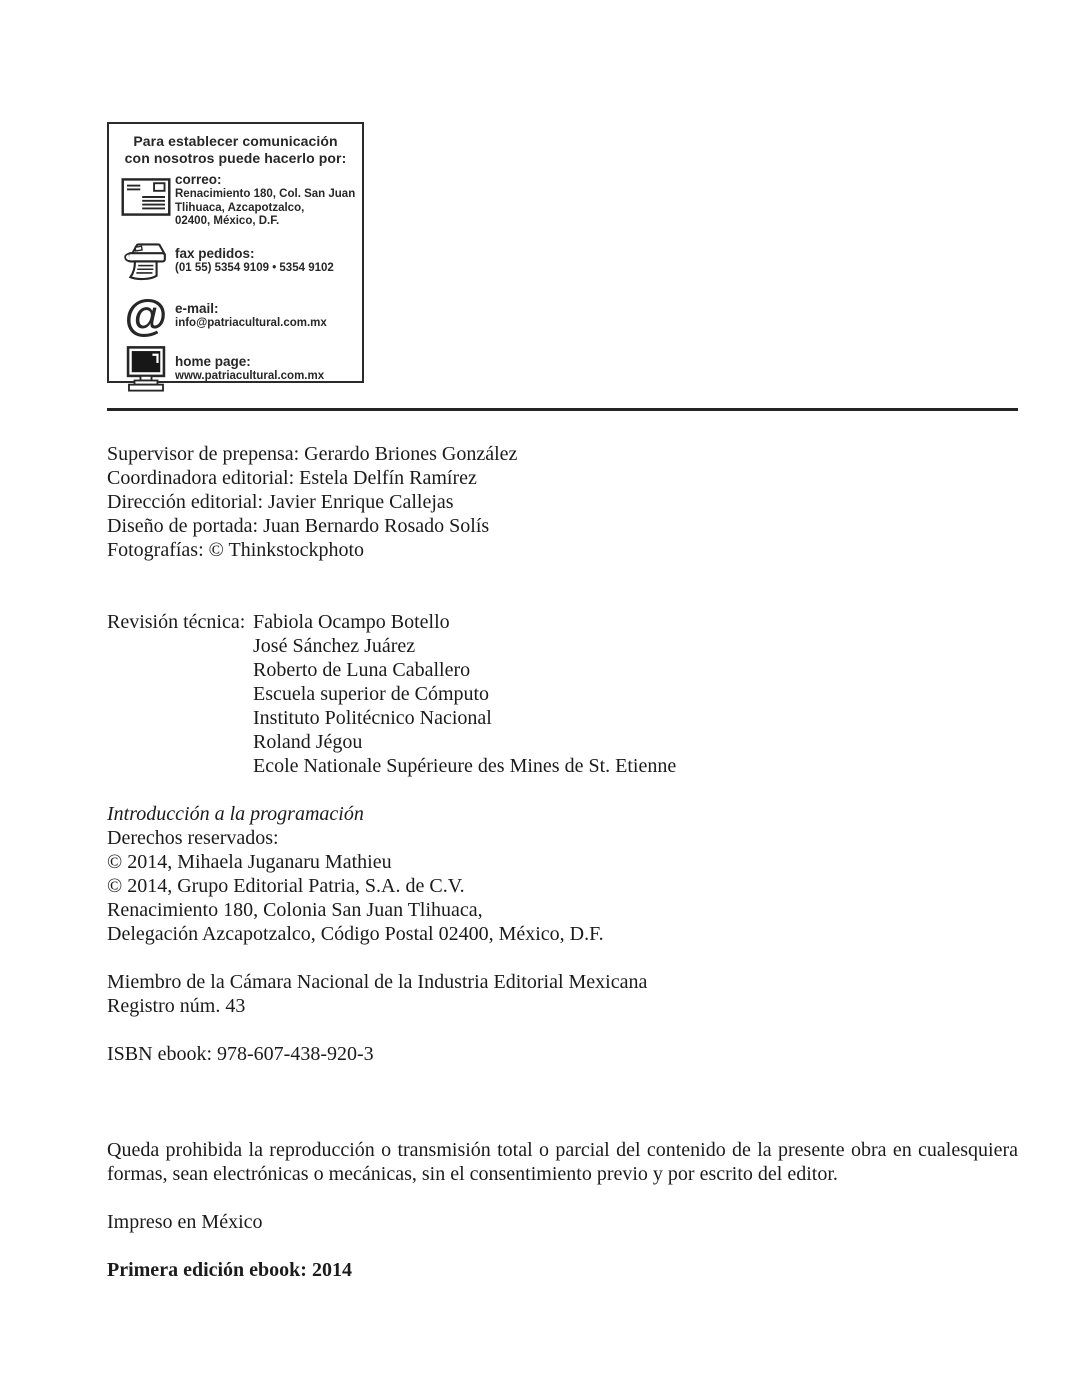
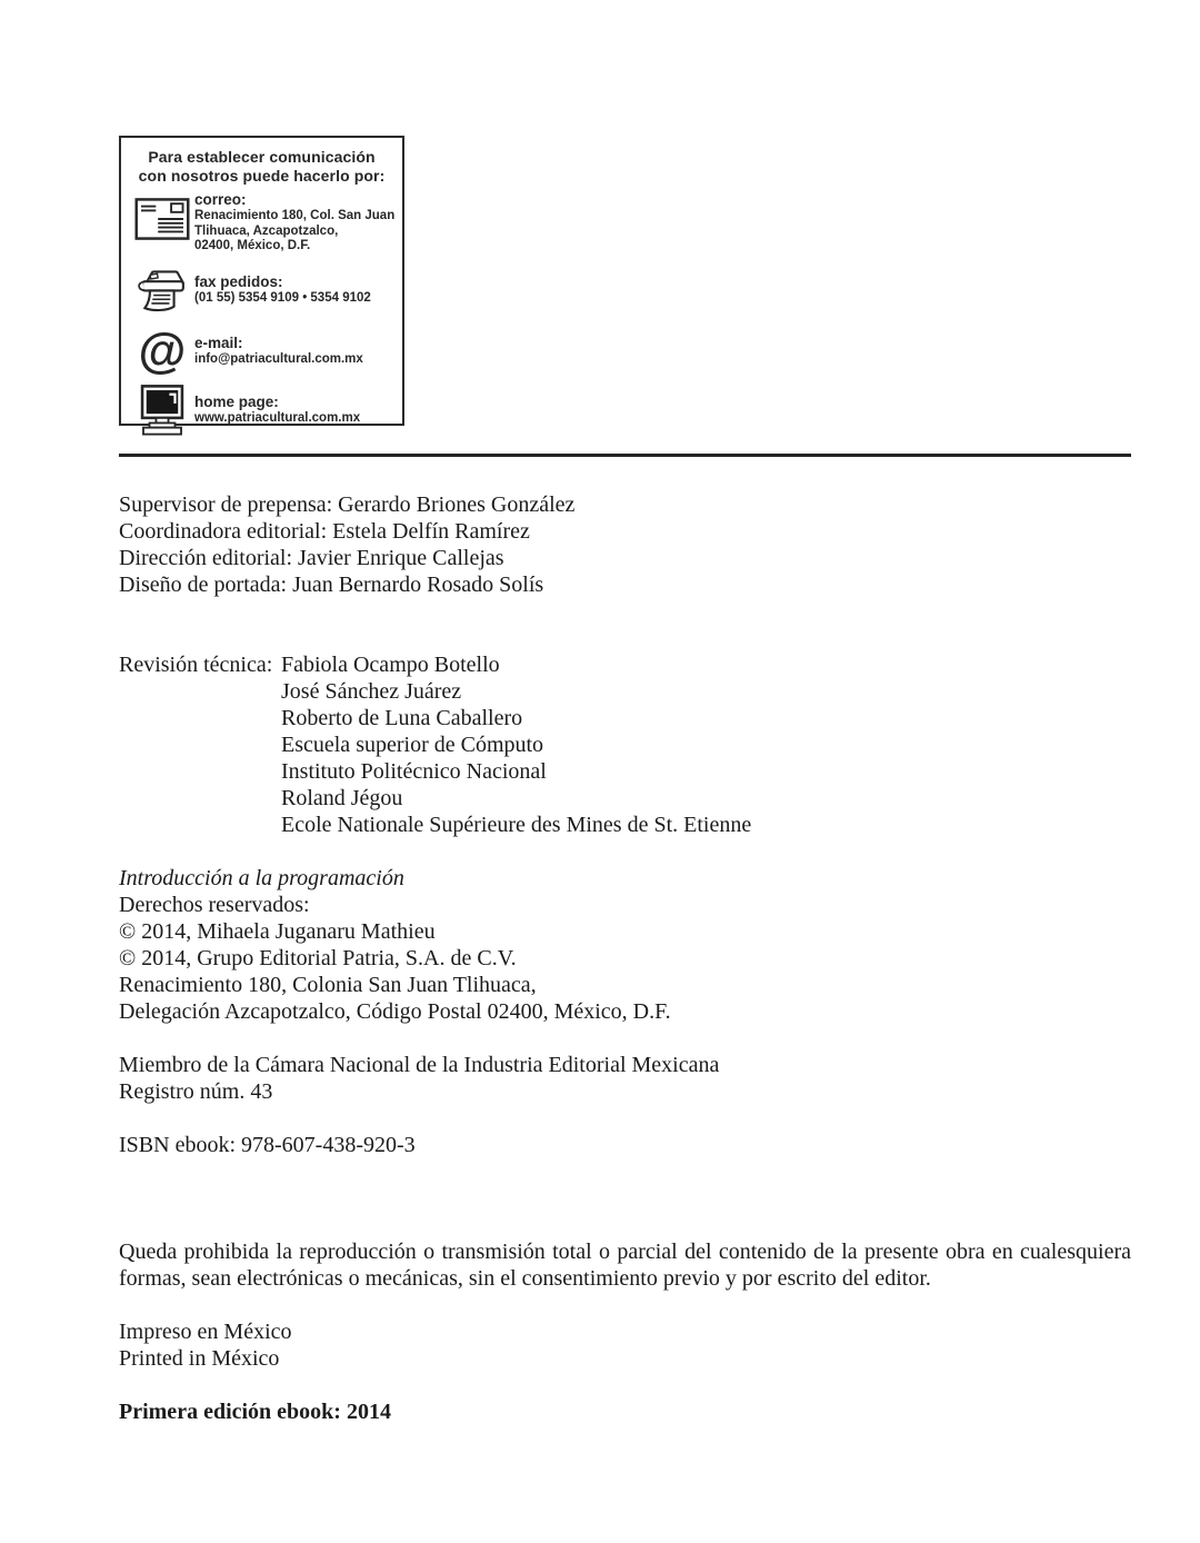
  Para establecer comunicación
  con nosotros puede hacerlo por:
  correo:
  Renacimiento 180, Col. San Juan
  Tlihuaca, Azcapotzalco,
  02400, México, D.F.
  fax pedidos:
  (01 55) 5354 9109 • 5354 9102
  @
  e-mail:
  info@patriacultural.com.mx
  home page:
  www.patriacultural.com.mx
  Supervisor de prepensa: Gerardo Briones González
  Coordinadora editorial: Estela Delfín Ramírez
  Dirección editorial: Javier Enrique Callejas
  Diseño de portada: Juan Bernardo Rosado Solís
- Fotografías: © Thinkstockphoto
  Revisión técnica:
  Fabiola Ocampo Botello
  José Sánchez Juárez
  Roberto de Luna Caballero
  Escuela superior de Cómputo
  Instituto Politécnico Nacional
  Roland Jégou
  Ecole Nationale Supérieure des Mines de St. Etienne
  Introducción a la programación
  Derechos reservados:
  © 2014, Mihaela Juganaru Mathieu
  © 2014, Grupo Editorial Patria, S.A. de C.V.
  Renacimiento 180, Colonia San Juan Tlihuaca,
  Delegación Azcapotzalco, Código Postal 02400, México, D.F.
  Miembro de la Cámara Nacional de la Industria Editorial Mexicana
  Registro núm. 43
  ISBN ebook: 978-607-438-920-3
  Queda prohibida la reproducción o transmisión total o parcial del contenido de la presente obra en cualesquiera formas, sean electrónicas o mecánicas, sin el consentimiento previo y por escrito del editor.
  Impreso en México
+ Printed in México
  Primera edición ebook: 2014
